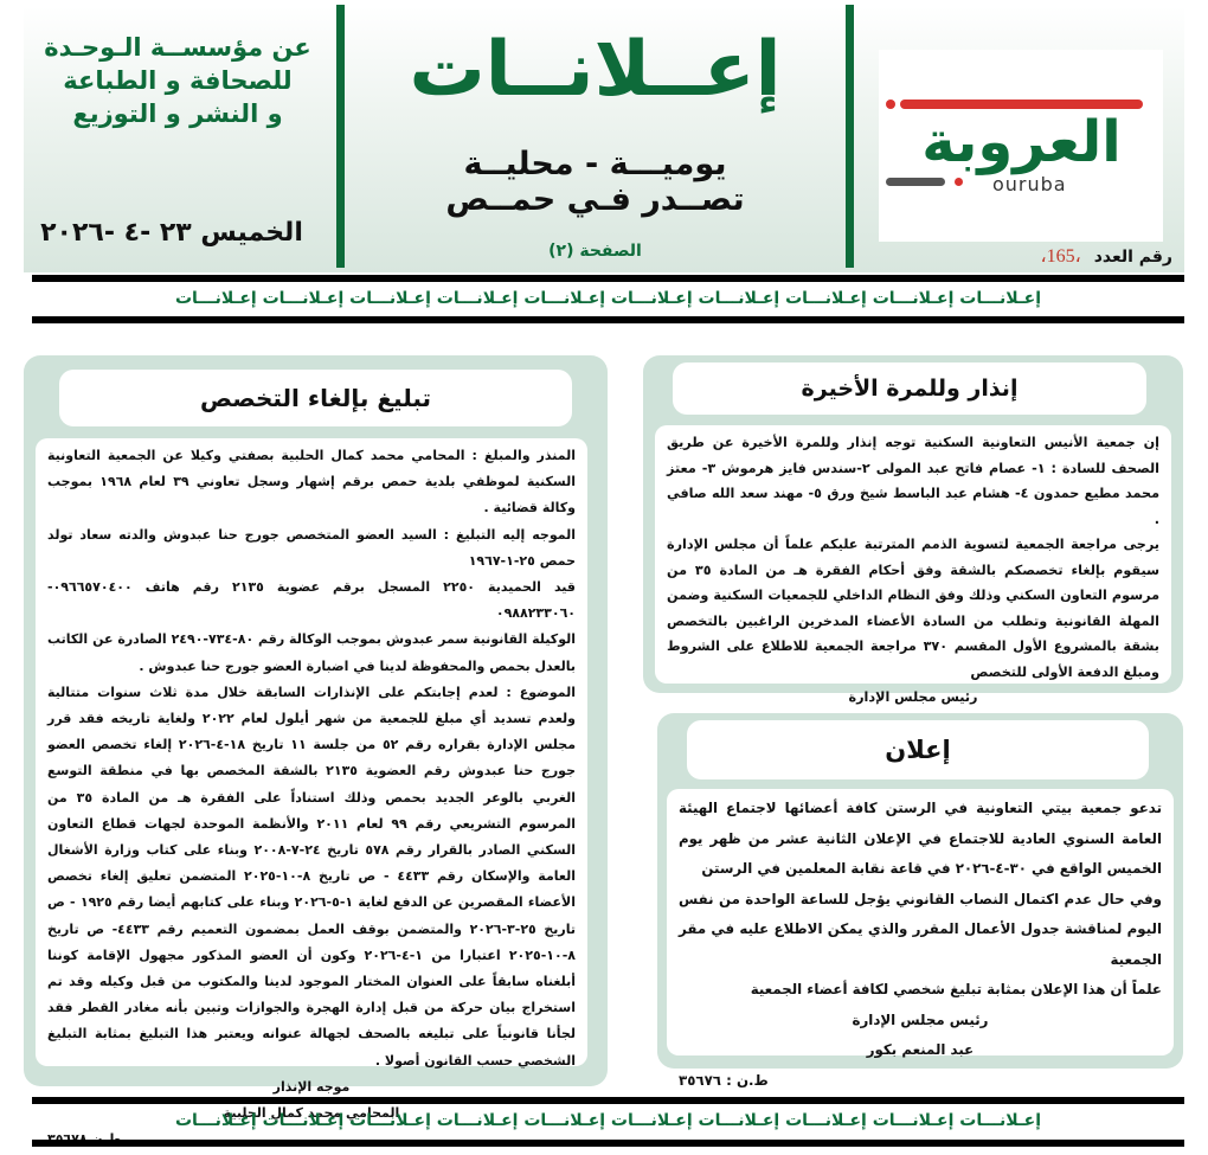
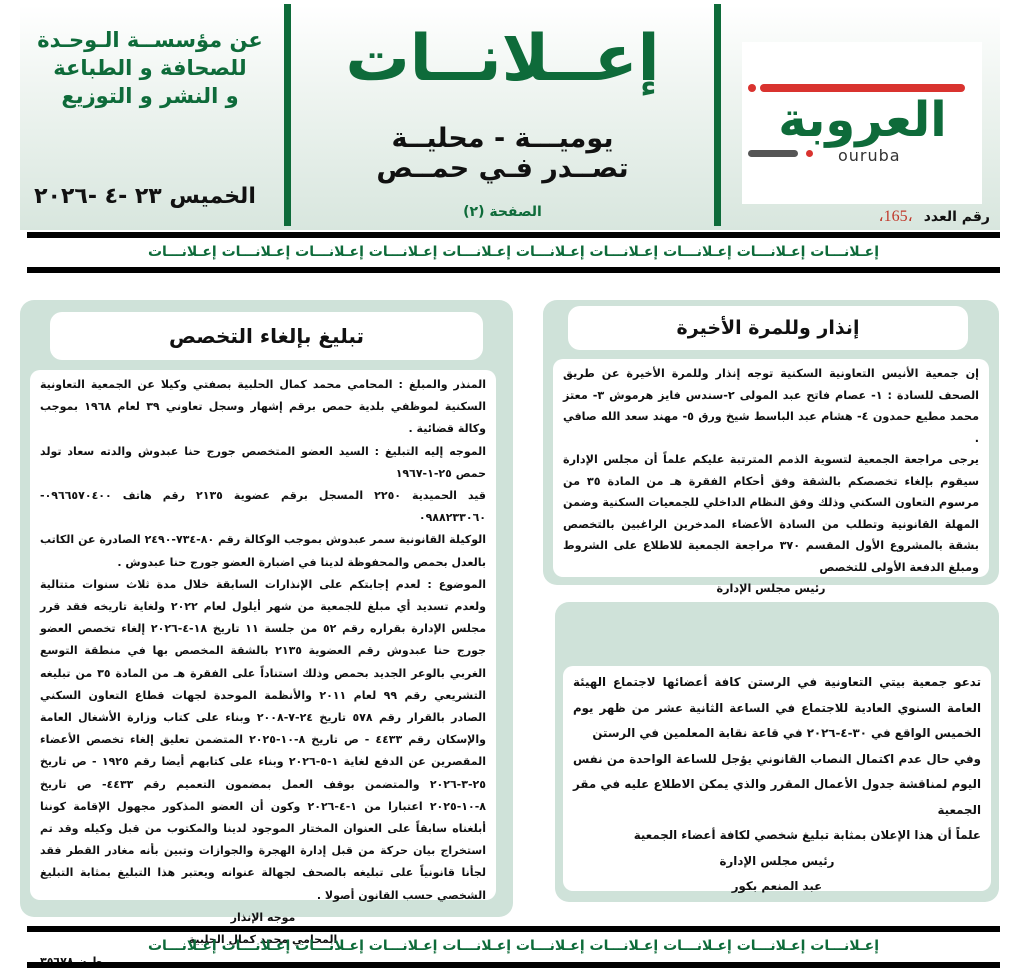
  عن مؤسســة الـوحـدة
  للصحافة و الطباعة
  و النشر و التوزيع
  الخميس ٢٣ -٤ -٢٠٢٦
  إعــلانــات
  يوميـــة - محليــة
  تصــدر فـي حمــص
  الصفحة (٢)
  العروبة
  ouruba
  رقم العدد ،165،
  إعـلانـــات إعـلانـــات إعـلانـــات إعـلانـــات إعـلانـــات إعـلانـــات إعـلانـــات إعـلانـــات إعـلانـــات إعـلانـــات
  إنذار وللمرة الأخيرة
  إن جمعية الأنيس التعاونية السكنية توجه إنذار وللمرة الأخيرة عن طريق الصحف للسادة : ١- عصام فاتح عبد المولى ٢-سندس فايز هرموش ٣- معتز محمد مطيع حمدون ٤- هشام عبد الباسط شيخ ورق ٥- مهند سعد الله صافي .
  يرجى مراجعة الجمعية لتسوية الذمم المترتبة عليكم علماً أن مجلس الإدارة سيقوم بإلغاء تخصصكم بالشقة وفق أحكام الفقرة هـ من المادة ٣٥ من مرسوم التعاون السكني وذلك وفق النظام الداخلي للجمعيات السكنية وضمن المهلة القانونية وتطلب من السادة الأعضاء المدخرين الراغبين بالتخصص بشقة بالمشروع الأول المقسم ٣٧٠ مراجعة الجمعية للاطلاع على الشروط ومبلغ الدفعة الأولى للتخصص
  رئيس مجلس الإدارة
- إعلان
- تدعو جمعية بيتي التعاونية في الرستن كافة أعضائها لاجتماع الهيئة العامة السنوي العادية للاجتماع في الإعلان الثانية عشر من ظهر يوم الخميس الواقع في ٣٠-٤-٢٠٢٦ في قاعة نقابة المعلمين في الرستن
+ تدعو جمعية بيتي التعاونية في الرستن كافة أعضائها لاجتماع الهيئة العامة السنوي العادية للاجتماع في الساعة الثانية عشر من ظهر يوم الخميس الواقع في ٣٠-٤-٢٠٢٦ في قاعة نقابة المعلمين في الرستن
  وفي حال عدم اكتمال النصاب القانوني يؤجل للساعة الواحدة من نفس اليوم لمناقشة جدول الأعمال المقرر والذي يمكن الاطلاع عليه في مقر الجمعية
  علماً أن هذا الإعلان بمثابة تبليغ شخصي لكافة أعضاء الجمعية
  رئيس مجلس الإدارة
  عبد المنعم بكور
- ط.ن : ٣٥٦٧٦
  تبليغ بإلغاء التخصص
  المنذر والمبلغ : المحامي محمد كمال الحلبية بصفتي وكيلا عن الجمعية التعاونية السكنية لموظفي بلدية حمص برقم إشهار وسجل تعاوني ٣٩ لعام ١٩٦٨ بموجب وكالة قضائية .
  الموجه إليه التبليغ : السيد العضو المتخصص جورج حنا عبدوش والدته سعاد تولد حمص ٢٥-١-١٩٦٧
  قيد الحميدية ٢٢٥٠ المسجل برقم عضوية ٢١٣٥ رقم هاتف ٠٩٦٦٥٧٠٤٠٠- ٠٩٨٨٢٣٣٠٦٠
  الوكيلة القانونية سمر عبدوش بموجب الوكالة رقم ٨٠-٧٣٤-٢٤٩٠ الصادرة عن الكاتب بالعدل بحمص والمحفوظة لدينا في اضبارة العضو جورج حنا عبدوش .
- الموضوع : لعدم إجابتكم على الإنذارات السابقة خلال مدة ثلاث سنوات متتالية ولعدم تسديد أي مبلغ للجمعية من شهر أيلول لعام ٢٠٢٢ ولغاية تاريخه فقد قرر مجلس الإدارة بقراره رقم ٥٢ من جلسة ١١ تاريخ ١٨-٤-٢٠٢٦ إلغاء تخصص العضو جورج حنا عبدوش رقم العضوية ٢١٣٥ بالشقة المخصص بها في منطقة التوسع الغربي بالوعر الجديد بحمص وذلك استناداً على الفقرة هـ من المادة ٣٥ من المرسوم التشريعي رقم ٩٩ لعام ٢٠١١ والأنظمة الموحدة لجهات قطاع التعاون السكني الصادر بالقرار رقم ٥٧٨ تاريخ ٢٤-٧-٢٠٠٨ وبناء على كتاب وزارة الأشغال العامة والإسكان رقم ٤٤٣٣ - ص تاريخ ٨-١٠-٢٠٢٥ المتضمن تعليق إلغاء تخصص الأعضاء المقصرين عن الدفع لغاية ١-٥-٢٠٢٦ وبناء على كتابهم أيضا رقم ١٩٢٥ - ص تاريخ ٢٥-٣-٢٠٢٦ والمتضمن بوقف العمل بمضمون التعميم رقم ٤٤٣٣- ص تاريخ ٨-١٠-٢٠٢٥ اعتبارا من ١-٤-٢٠٢٦ وكون أن العضو المذكور مجهول الإقامة كوننا أبلغناه سابقاً على العنوان المختار الموجود لدينا والمكتوب من قبل وكيله وقد تم استخراج بيان حركة من قبل إدارة الهجرة والجوازات وتبين بأنه مغادر القطر فقد لجأنا قانونياً على تبليغه بالصحف لجهالة عنوانه ويعتبر هذا التبليغ بمثابة التبليغ الشخصي حسب القانون أصولا .
+ الموضوع : لعدم إجابتكم على الإنذارات السابقة خلال مدة ثلاث سنوات متتالية ولعدم تسديد أي مبلغ للجمعية من شهر أيلول لعام ٢٠٢٢ ولغاية تاريخه فقد قرر مجلس الإدارة بقراره رقم ٥٢ من جلسة ١١ تاريخ ١٨-٤-٢٠٢٦ إلغاء تخصص العضو جورج حنا عبدوش رقم العضوية ٢١٣٥ بالشقة المخصص بها في منطقة التوسع الغربي بالوعر الجديد بحمص وذلك استناداً على الفقرة هـ من المادة ٣٥ من تبليغه التشريعي رقم ٩٩ لعام ٢٠١١ والأنظمة الموحدة لجهات قطاع التعاون السكني الصادر بالقرار رقم ٥٧٨ تاريخ ٢٤-٧-٢٠٠٨ وبناء على كتاب وزارة الأشغال العامة والإسكان رقم ٤٤٣٣ - ص تاريخ ٨-١٠-٢٠٢٥ المتضمن تعليق إلغاء تخصص الأعضاء المقصرين عن الدفع لغاية ١-٥-٢٠٢٦ وبناء على كتابهم أيضا رقم ١٩٢٥ - ص تاريخ ٢٥-٣-٢٠٢٦ والمتضمن بوقف العمل بمضمون التعميم رقم ٤٤٣٣- ص تاريخ ٨-١٠-٢٠٢٥ اعتبارا من ١-٤-٢٠٢٦ وكون أن العضو المذكور مجهول الإقامة كوننا أبلغناه سابقاً على العنوان المختار الموجود لدينا والمكتوب من قبل وكيله وقد تم استخراج بيان حركة من قبل إدارة الهجرة والجوازات وتبين بأنه مغادر القطر فقد لجأنا قانونياً على تبليغه بالصحف لجهالة عنوانه ويعتبر هذا التبليغ بمثابة التبليغ الشخصي حسب القانون أصولا .
  موجه الإنذار
  المحامي محمد كمال الحلبية
  إعـلانـــات إعـلانـــات إعـلانـــات إعـلانـــات إعـلانـــات إعـلانـــات إعـلانـــات إعـلانـــات إعـلانـــات إعـلانـــات
